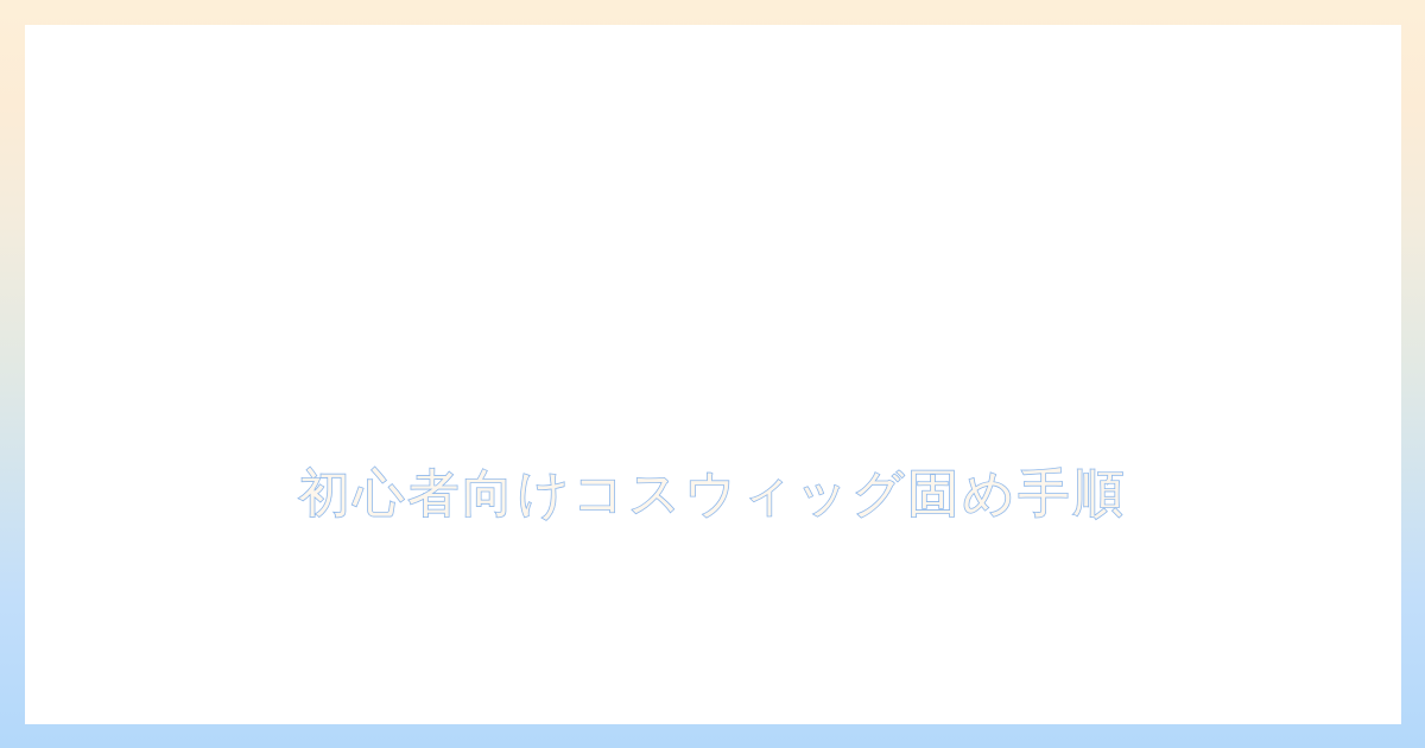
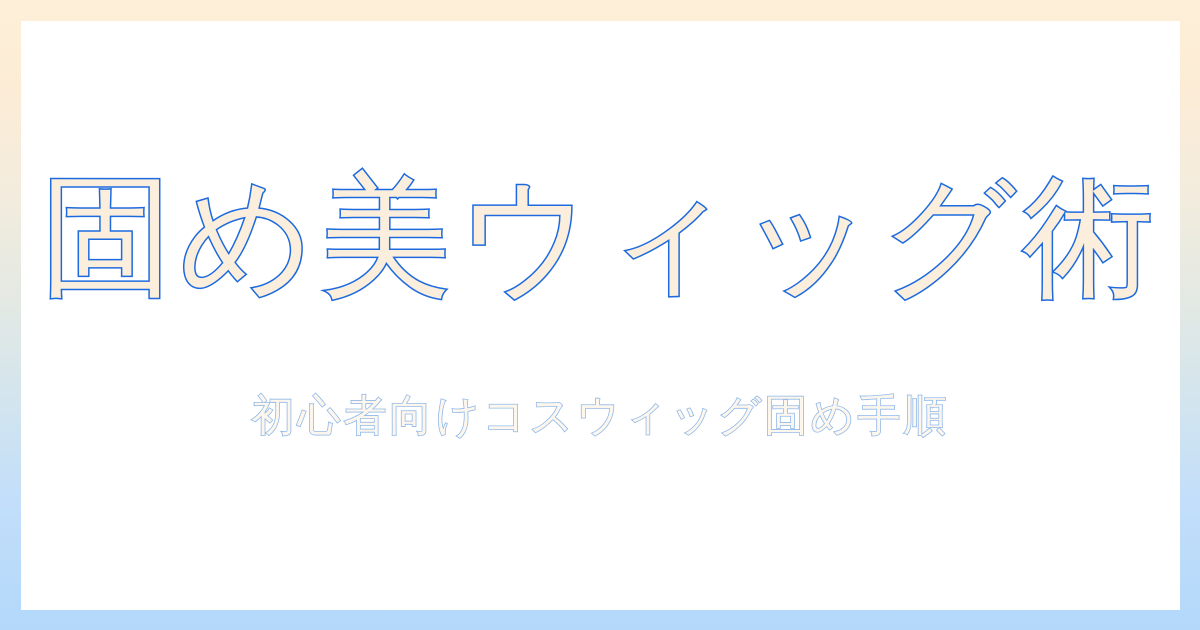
+ 固め美ウィッグ術
  初心者向けコスウィッグ固め手順
